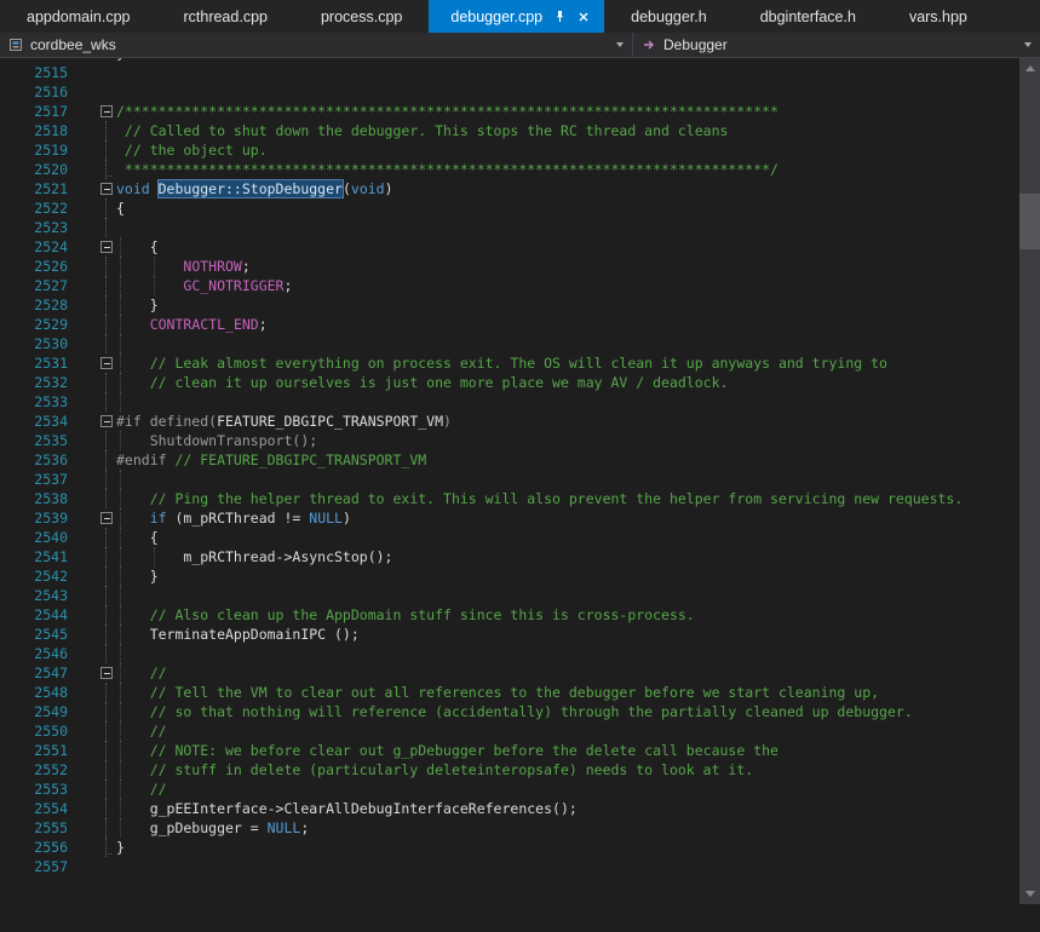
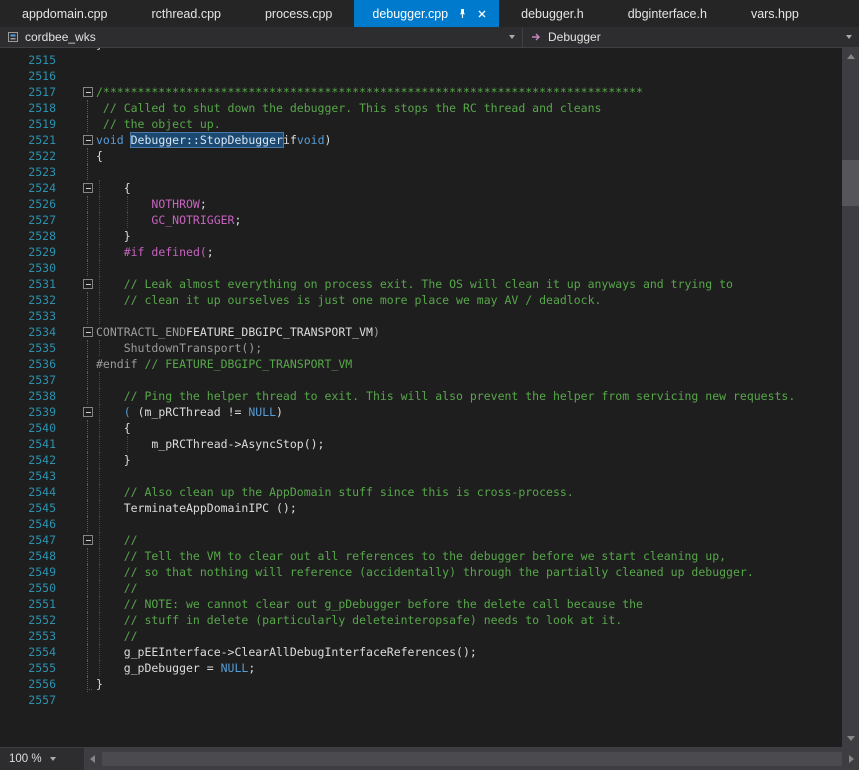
  appdomain.cpp
  rcthread.cpp
  process.cpp
  debugger.cpp
  debugger.h
  dbginterface.h
  vars.hpp
  cordbee_wks
  Debugger
  2515
  2516
  2517
  /******************************************************************************
  2518
  // Called to shut down the debugger. This stops the RC thread and cleans
  2519
  // the object up.
- 2520
- *****************************************************************************/
  2521
- void Debugger::StopDebugger(void)
+ void Debugger::StopDebuggerifvoid)
  2522
  {
  2523
  2524
  {
  2526
  NOTHROW;
  2527
  GC_NOTRIGGER;
  2528
  }
  2529
- CONTRACTL_END;
+ #if defined(;
  2530
  2531
  // Leak almost everything on process exit. The OS will clean it up anyways and trying to
  2532
  // clean it up ourselves is just one more place we may AV / deadlock.
  2533
  2534
- #if defined(FEATURE_DBGIPC_TRANSPORT_VM)
+ CONTRACTL_ENDFEATURE_DBGIPC_TRANSPORT_VM)
  2535
  ShutdownTransport();
  2536
  #endif // FEATURE_DBGIPC_TRANSPORT_VM
  2537
  2538
  // Ping the helper thread to exit. This will also prevent the helper from servicing new requests.
  2539
- if (m_pRCThread != NULL)
+ ( (m_pRCThread != NULL)
  2540
  {
  2541
  m_pRCThread->AsyncStop();
  2542
  }
  2543
  2544
  // Also clean up the AppDomain stuff since this is cross-process.
  2545
  TerminateAppDomainIPC ();
  2546
  2547
  //
  2548
  // Tell the VM to clear out all references to the debugger before we start cleaning up,
  2549
  // so that nothing will reference (accidentally) through the partially cleaned up debugger.
  2550
  //
  2551
- // NOTE: we before clear out g_pDebugger before the delete call because the
+ // NOTE: we cannot clear out g_pDebugger before the delete call because the
  2552
  // stuff in delete (particularly deleteinteropsafe) needs to look at it.
  2553
  //
  2554
  g_pEEInterface->ClearAllDebugInterfaceReferences();
  2555
  g_pDebugger = NULL;
  2556
  }
  2557
+ 100 %
